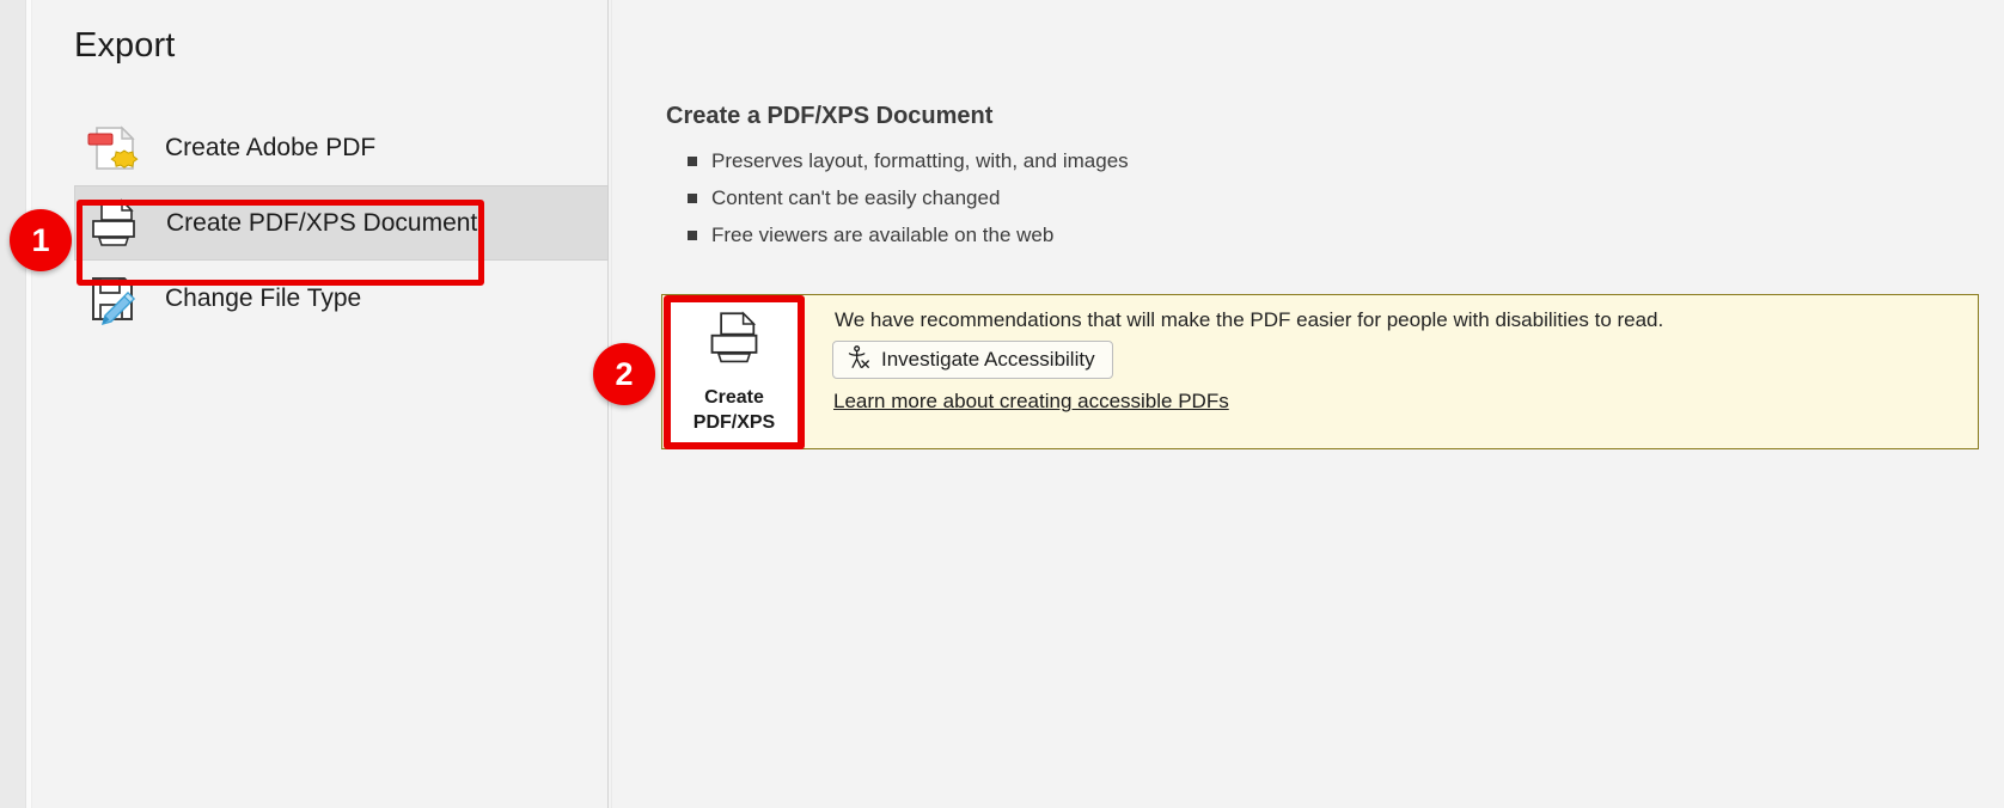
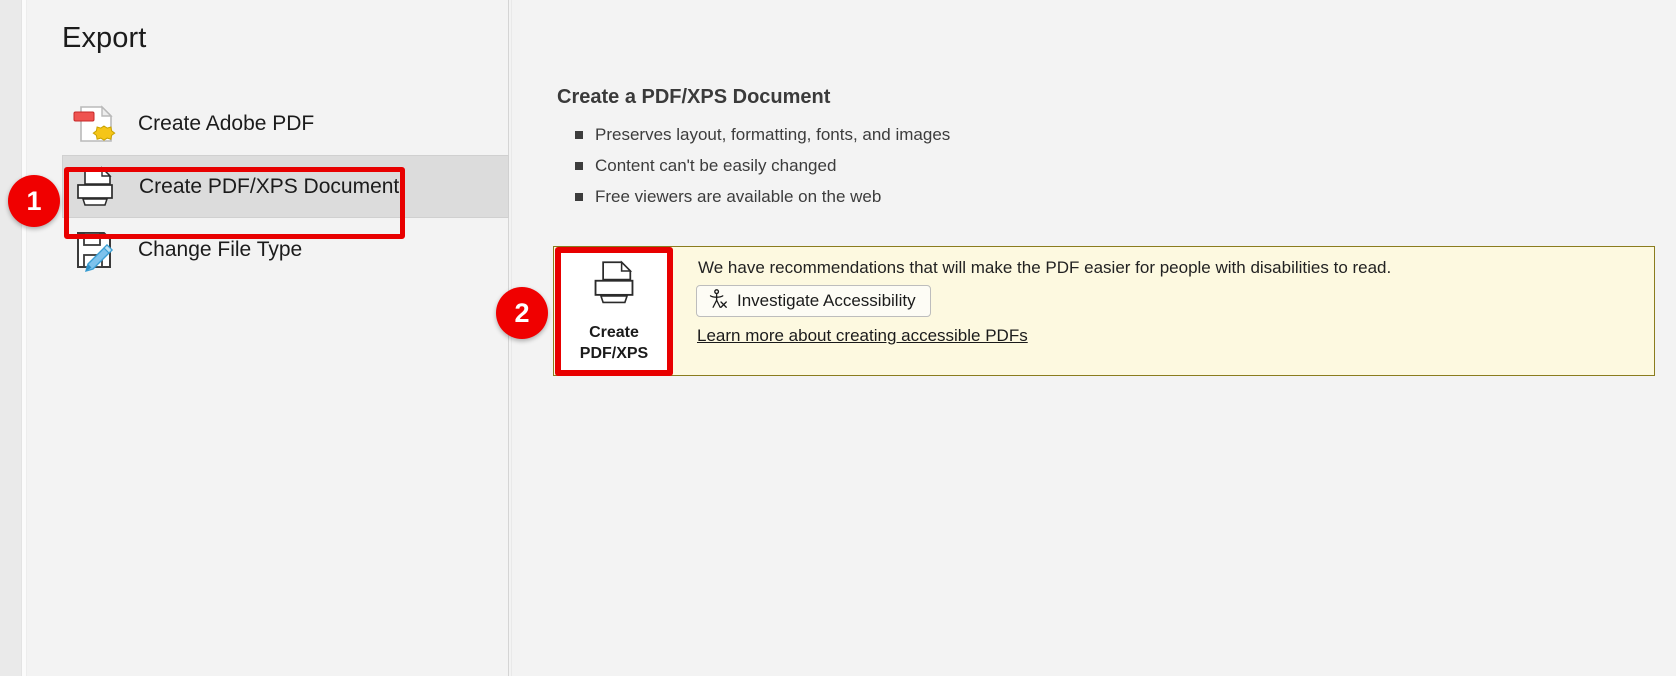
  Export
  Create Adobe PDF
  Create PDF/XPS Document
  Change File Type
  Create a PDF/XPS Document
- Preserves layout, formatting, with, and images
+ Preserves layout, formatting, fonts, and images
  Content can't be easily changed
  Free viewers are available on the web
  We have recommendations that will make the PDF easier for people with disabilities to read.
  Investigate Accessibility
  Learn more about creating accessible PDFs
  Create
  PDF/XPS
  1
  2
